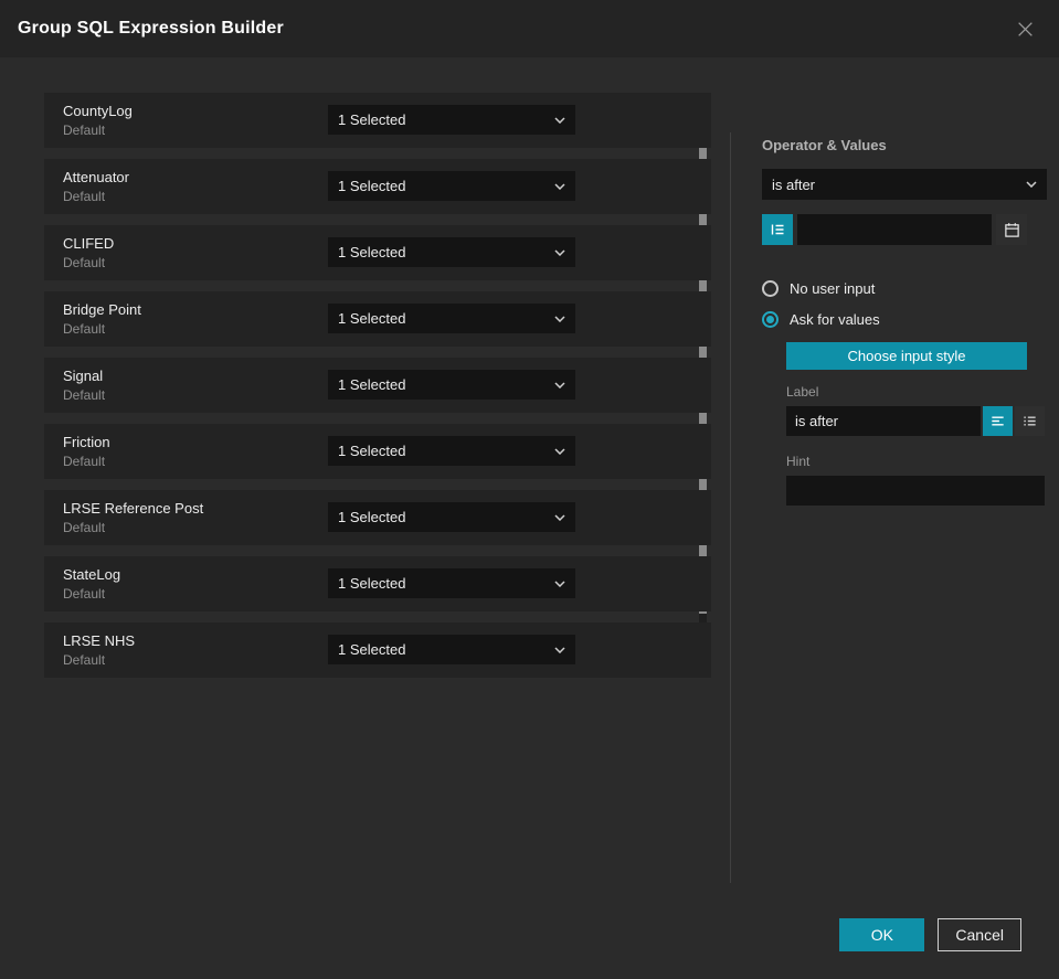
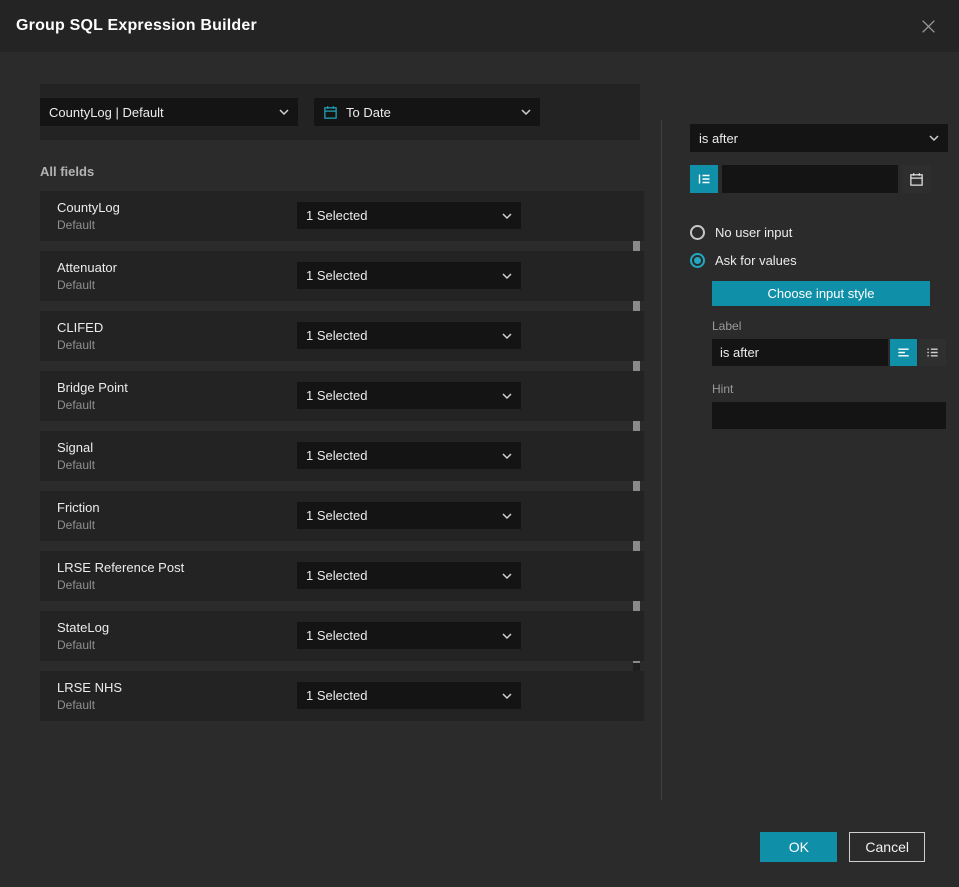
  Group SQL Expression Builder
+ CountyLog | Default
+ To Date
+ All fields
  CountyLog
  Default
  1 Selected
  Attenuator
  Default
  1 Selected
  CLIFED
  Default
  1 Selected
  Bridge Point
  Default
  1 Selected
  Signal
  Default
  1 Selected
  Friction
  Default
  1 Selected
  LRSE Reference Post
  Default
  1 Selected
  StateLog
  Default
  1 Selected
  LRSE NHS
  Default
  1 Selected
- Operator & Values
  is after
  No user input
  Ask for values
  Choose input style
  Label
  is after
  Hint
  OK
  Cancel
